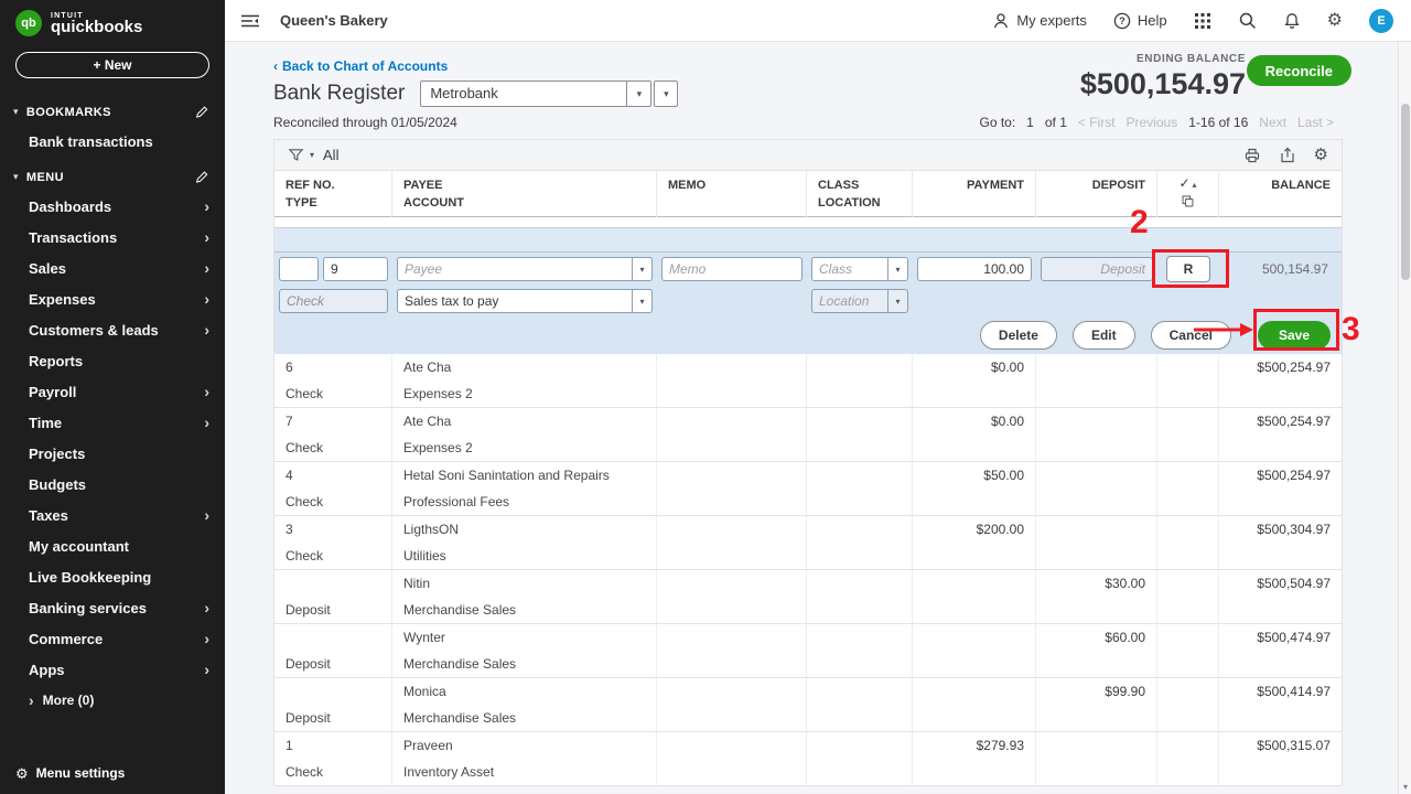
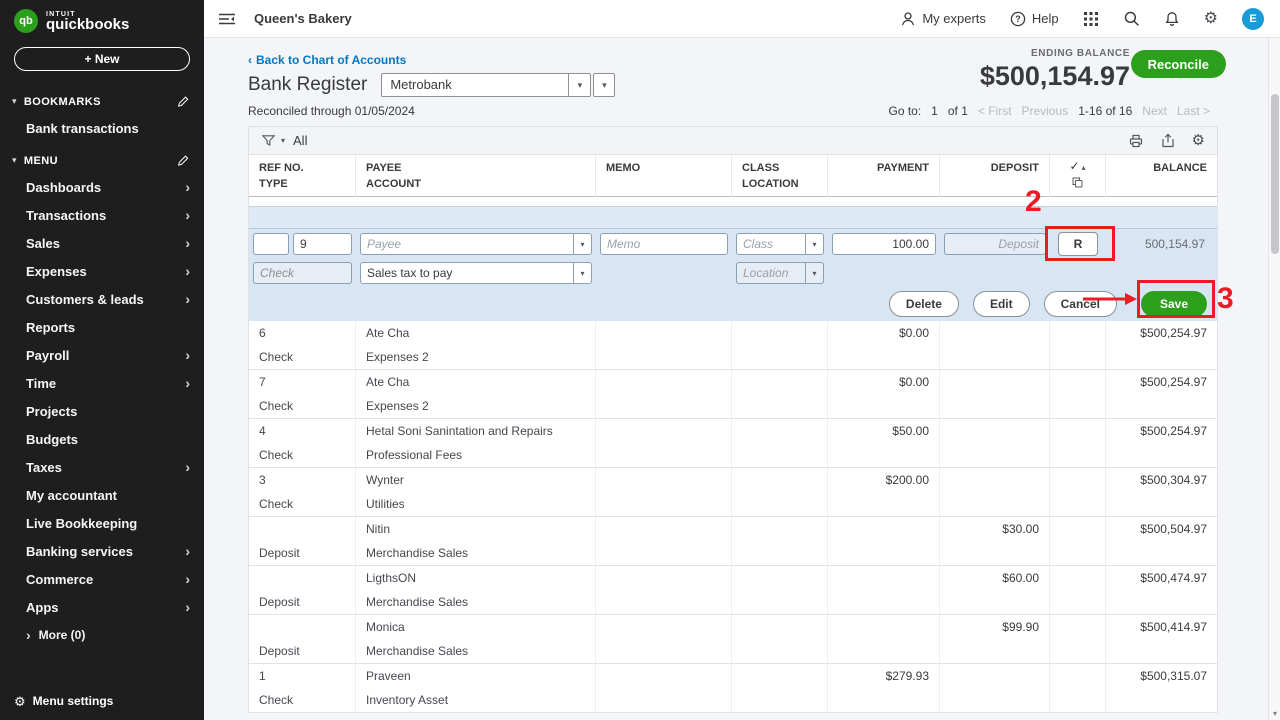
  qb
  quickbooks
  + New
  ▾
  BOOKMARKS
  Bank transactions
  ▾
  MENU
  Dashboards
  ›
  Transactions
  ›
  Sales
  ›
  Expenses
  ›
  Customers & leads
  ›
  Reports
  Payroll
  ›
  Time
  ›
  Projects
  Budgets
  Taxes
  ›
  My accountant
  Live Bookkeeping
  Banking services
  ›
  Commerce
  ›
  Apps
  ›
  ›
  More (0)
  ⚙
  Menu settings
  Queen's Bakery
  My experts
  ?
  Help
  ⚙
  E
  ‹
  Back to Chart of Accounts
  Bank Register
  Metrobank
  ▾
  ▾
  ENDING BALANCE
  $500,154.97
  Reconcile
  Reconciled through 01/05/2024
  Go to:
  1
  of 1
  < First
  Previous
  1-16 of 16
  Next
  Last >
  ▾
  All
  ⚙
  REF NO.
  TYPE
  PAYEE
  ACCOUNT
  MEMO
  CLASS
  LOCATION
  PAYMENT
  DEPOSIT
  ✓ ▴
  BALANCE
  9
  Payee
  ▾
  Memo
  Class
  ▾
  100.00
  Deposit
  R
  500,154.97
  Check
  Sales tax to pay
  ▾
  Location
  ▾
  Delete
  Edit
  Cancel
  Save
  6
  Check
  Ate Cha
  Expenses 2
  $0.00
  $500,254.97
  7
  Check
  Ate Cha
  Expenses 2
  $0.00
  $500,254.97
  4
  Check
  Hetal Soni Sanintation and Repairs
  Professional Fees
  $50.00
  $500,254.97
  3
  Check
- LigthsON
+ Wynter
  Utilities
  $200.00
  $500,304.97
  Deposit
  Nitin
  Merchandise Sales
  $30.00
  $500,504.97
  Deposit
- Wynter
+ LigthsON
  Merchandise Sales
  $60.00
  $500,474.97
  Deposit
  Monica
  Merchandise Sales
  $99.90
  $500,414.97
  1
  Check
  Praveen
  Inventory Asset
  $279.93
  $500,315.07
  2
  3
  ▾
